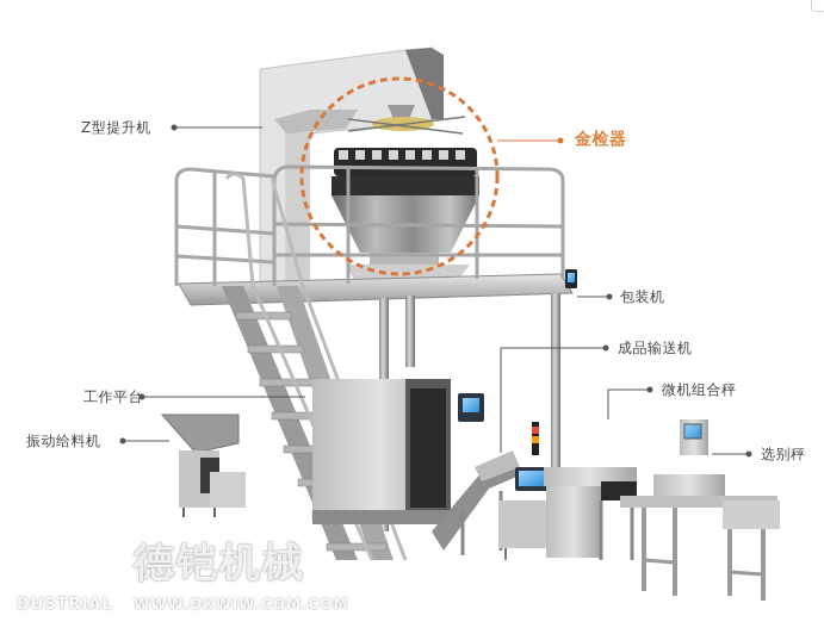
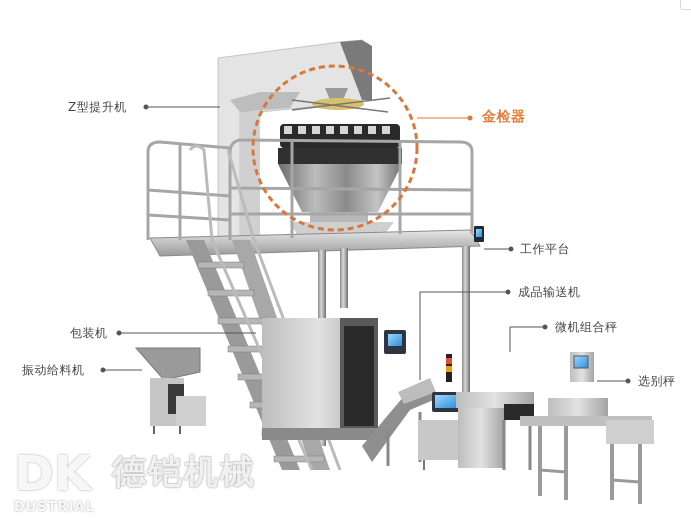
  Z型提升机
  金检器
- 包装机
+ 工作平台
  成品输送机
- 工作平台
+ 包装机
  微机组合秤
  振动给料机
  选别秤
+ DK
  德铠机械
  DUSTRIAL
- WWW.DKWIW.COM.COM
